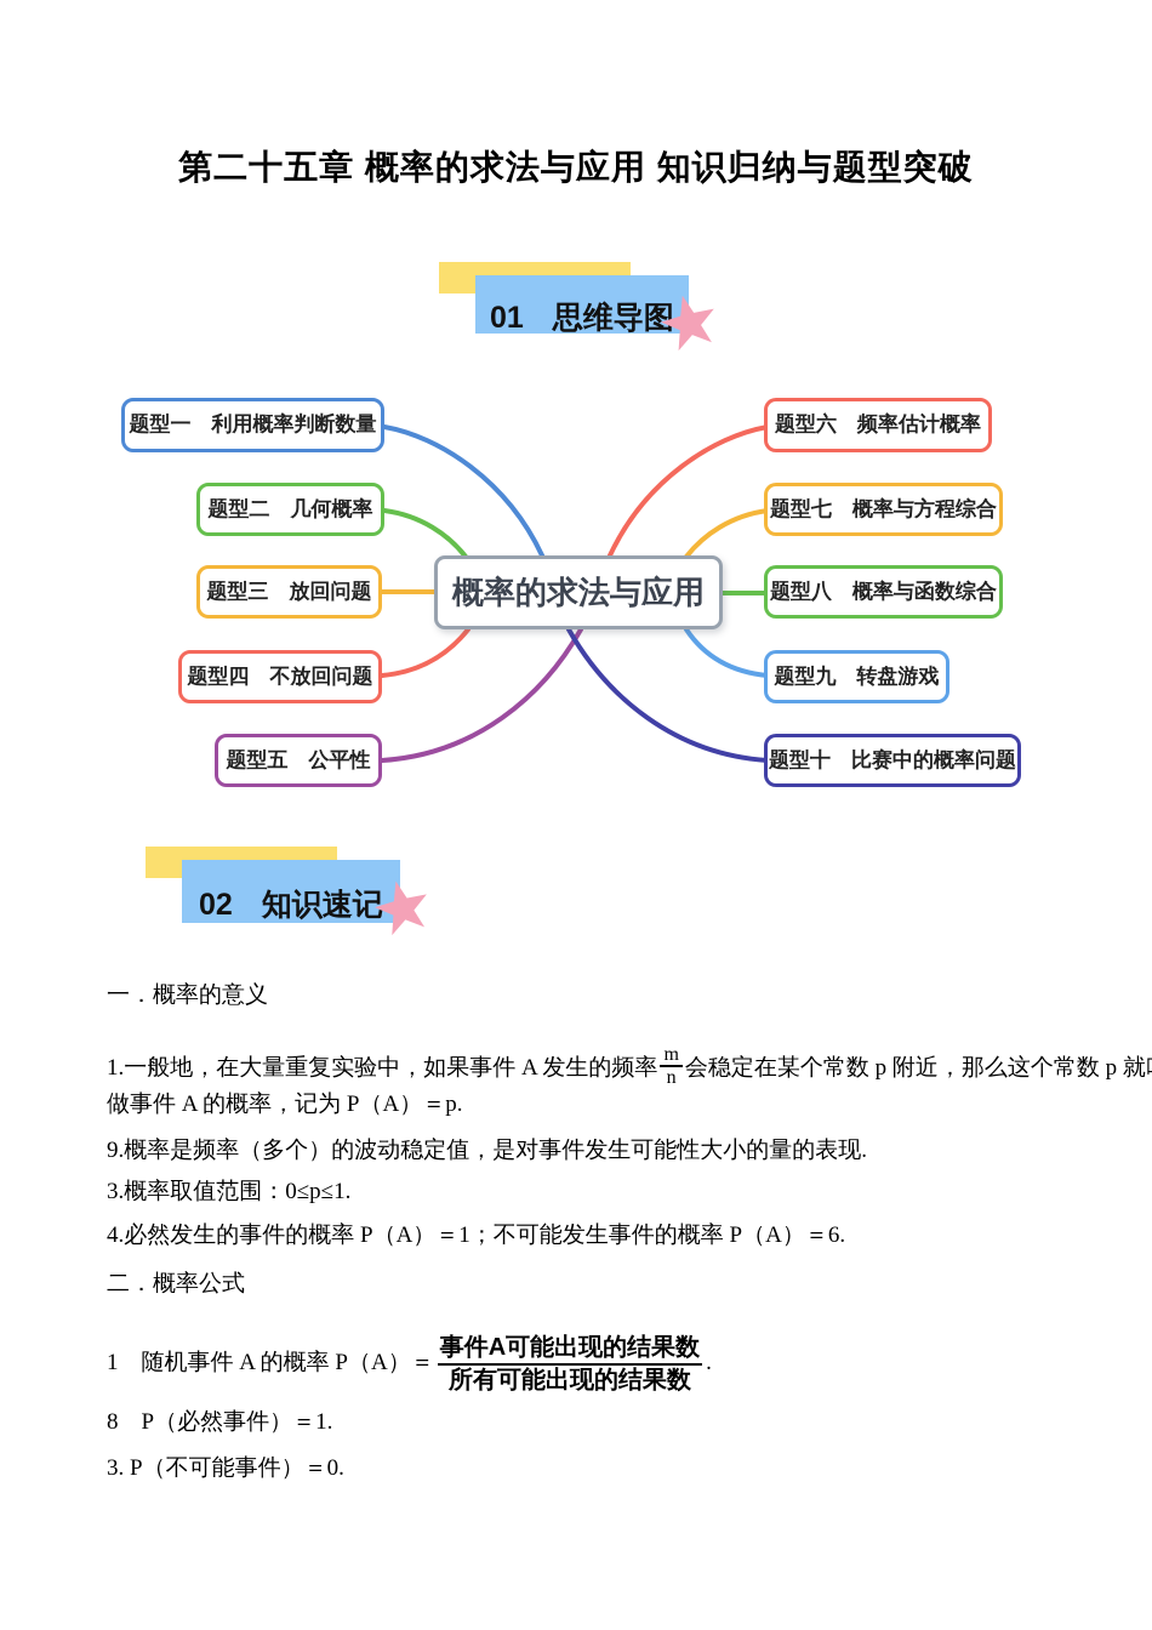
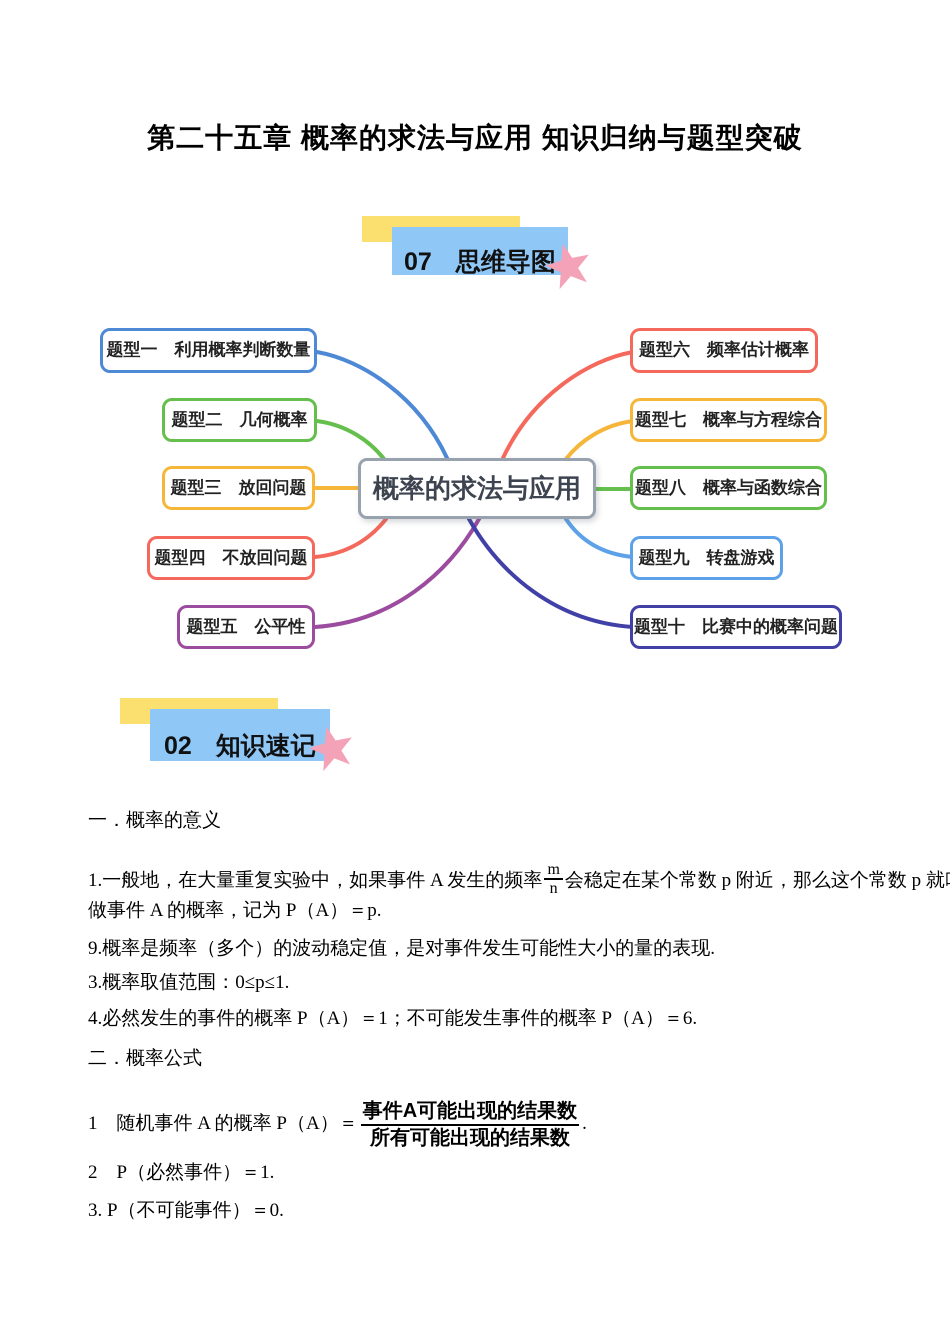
  第二十五章 概率的求法与应用 知识归纳与题型突破
- 01 思维导图
+ 07 思维导图
  题型一 利用概率判断数量
  题型二 几何概率
  题型三 放回问题
  题型四 不放回问题
  题型五 公平性
  概率的求法与应用
  题型六 频率估计概率
  题型七 概率与方程综合
  题型八 概率与函数综合
  题型九 转盘游戏
  题型十 比赛中的概率问题
  02 知识速记
  一．概率的意义
  1.一般地，在大量重复实验中，如果事件 A 发生的频率
  m
  n
  会稳定在某个常数 p 附近，那么这个常数 p 就
  做事件 A 的概率，记为 P（A）＝p.
  9.概率是频率（多个）的波动稳定值，是对事件发生可能性大小的量的表现.
  3.概率取值范围：0≤p≤1.
  4.必然发生的事件的概率 P（A）＝1；不可能发生事件的概率 P（A）＝6.
  二．概率公式
  1 随机事件 A 的概率 P（A）＝
  事件A可能出现的结果数
  所有可能出现的结果数
  .
- 8 P（必然事件）＝1.
+ 2 P（必然事件）＝1.
  3. P（不可能事件）＝0.
